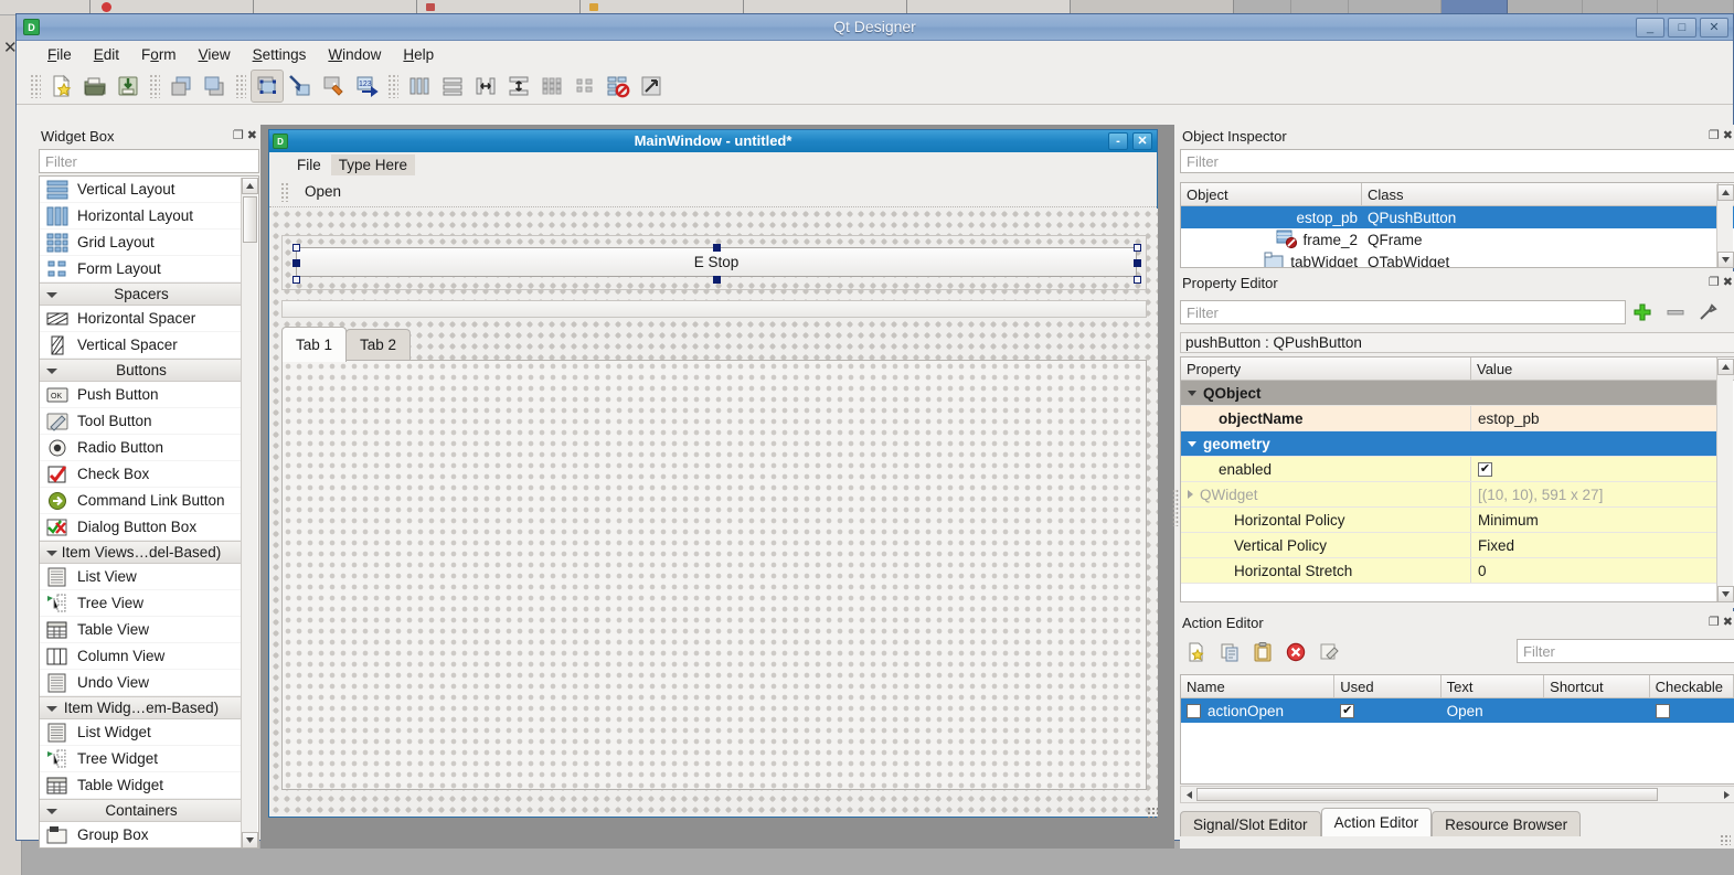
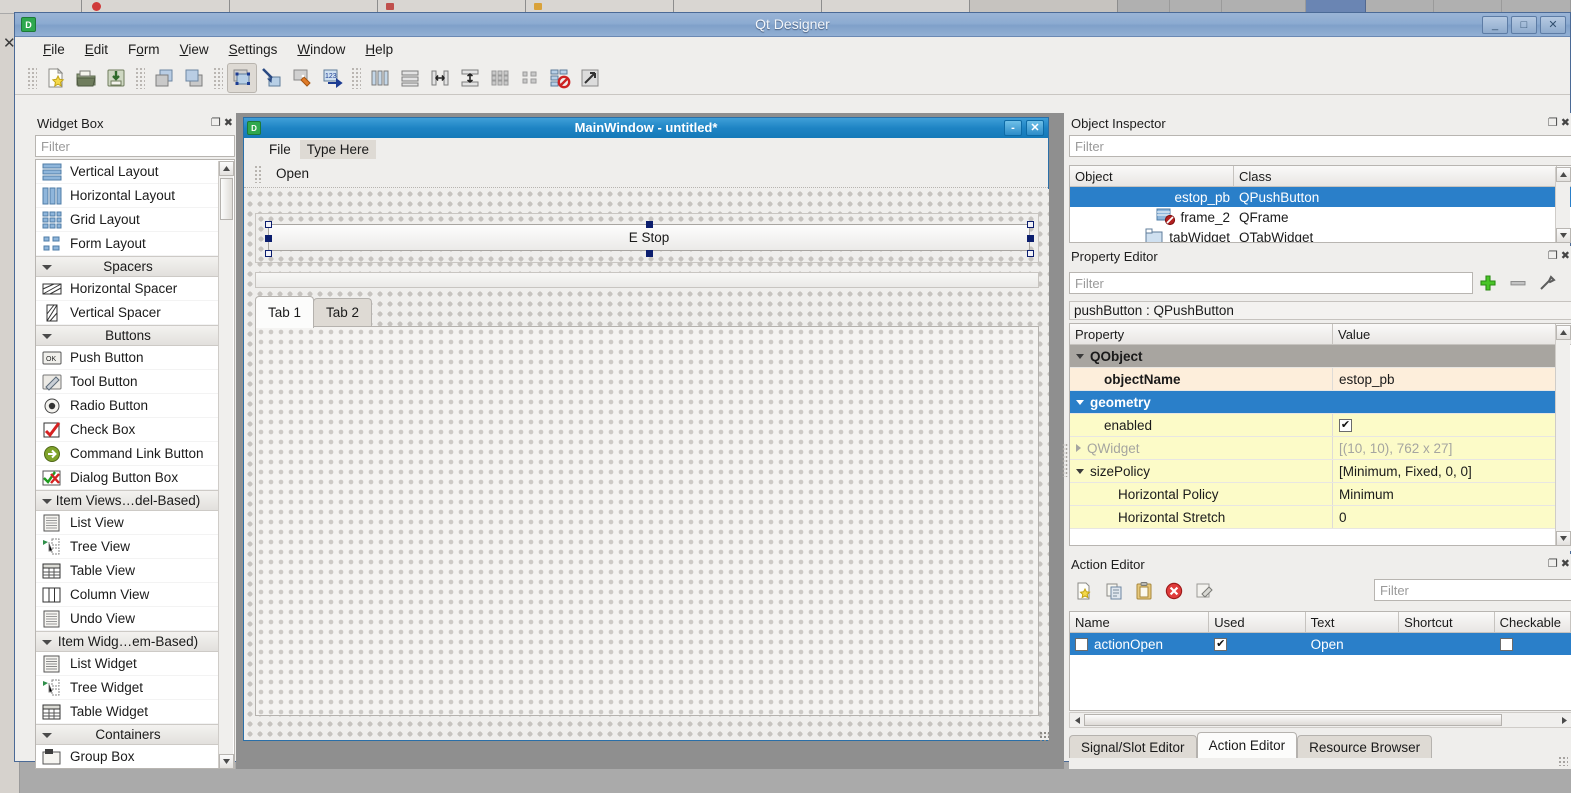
  ✕
  D
  Qt Designer
  _
  □
  ✕
  File
  Edit
  Form
  View
  Settings
  Window
  Help
  Widget Box
  ❐
  ✖
  Filter
  Vertical Layout
  Horizontal Layout
  Grid Layout
  Form Layout
  Spacers
  Horizontal Spacer
  Vertical Spacer
  Buttons
  Push Button
  Tool Button
  Radio Button
  Check Box
  Command Link Button
  Dialog Button Box
  Item Views…del-Based)
  List View
  Tree View
  Table View
  Column View
  Undo View
  Item Widg…em-Based)
  List Widget
  Tree Widget
  Table Widget
  Containers
  Group Box
  D
  MainWindow - untitled*
  -
  ✕
  File
  Type Here
  Open
  E Stop
  Tab 1
  Tab 2
  Object Inspector
  ❐
  ✖
  Filter
  Object
  Class
  estop_pb
  QPushButton
  frame_2
  QFrame
  tabWidget
  QTabWidget
  Property Editor
  ❐
  ✖
  Filter
  pushButton : QPushButton
  Property
  Value
  QObject
  objectName
  estop_pb
  geometry
  enabled
  ✔
  QWidget
- [(10, 10), 591 x 27]
+ [(10, 10), 762 x 27]
+ sizePolicy
+ [Minimum, Fixed, 0, 0]
  Horizontal Policy
  Minimum
- Vertical Policy
- Fixed
  Horizontal Stretch
  0
  Action Editor
  ❐
  ✖
  Filter
  Name
  Used
  Text
  Shortcut
  Checkable
  actionOpen
  ✔
  Open
  Signal/Slot Editor
  Action Editor
  Resource Browser
